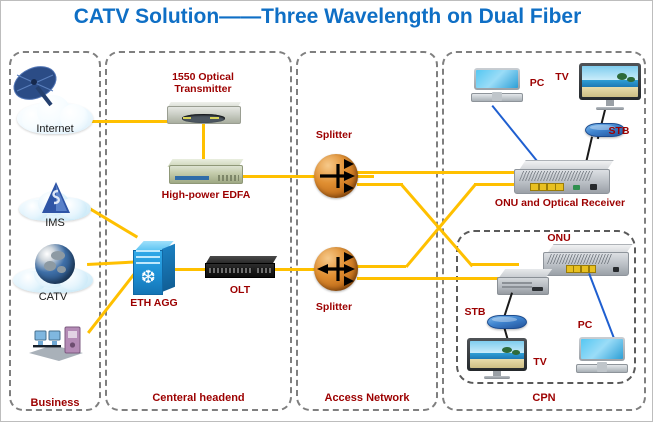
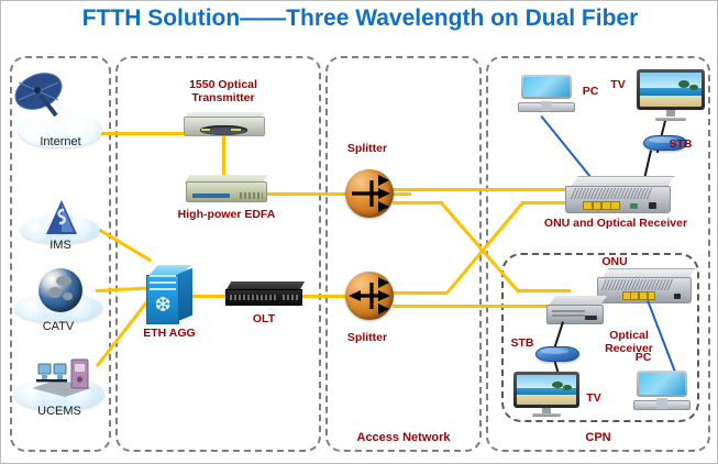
- CATV Solution——Three Wavelength on Dual Fiber
+ FTTH Solution——Three Wavelength on Dual Fiber
- Business
- Centeral headend
  Access Network
  CPN
  Internet
  IMS
  CATV
+ UCEMS
  1550 Optical Transmitter
  High-power EDFA
  ❆
  ETH AGG
  OLT
  Splitter
  Splitter
  PC
  TV
  STB
  ONU and Optical Receiver
  ONU
+ Optical Receiver
  STB
  TV
  PC
